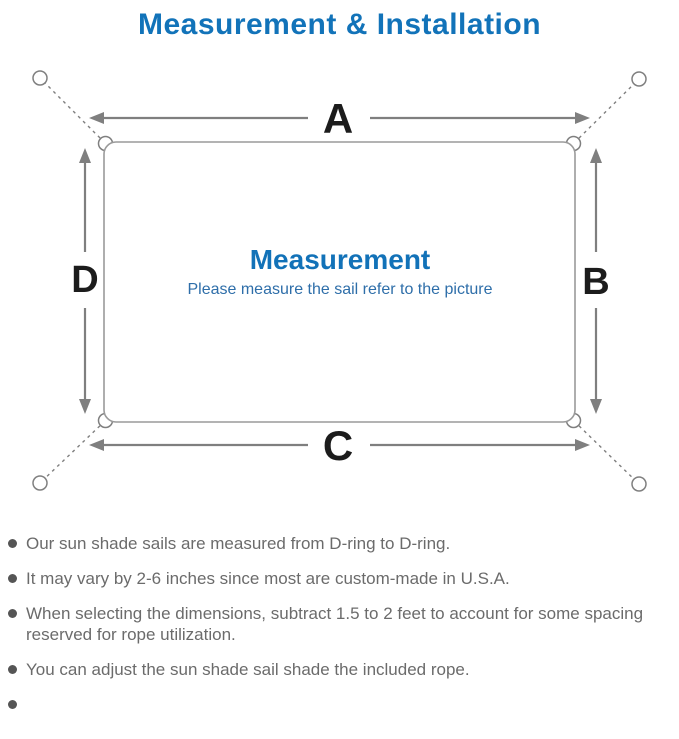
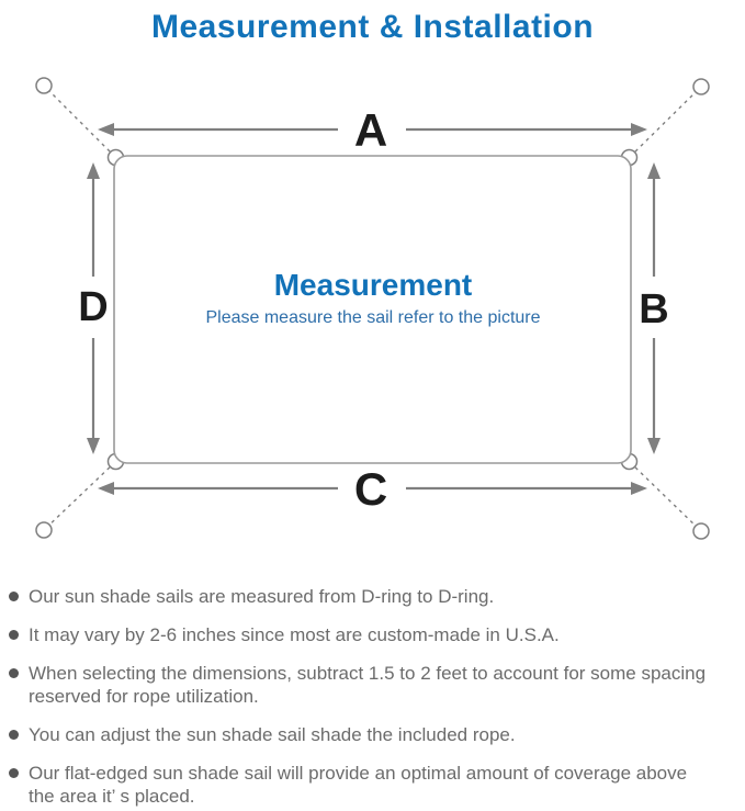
  Measurement & Installation
  A
  C
  D
  B
  Measurement
  Please measure the sail refer to the picture
  Our sun shade sails are measured from D-ring to D-ring.
  It may vary by 2-6 inches since most are custom-made in U.S.A.
  When selecting the dimensions, subtract 1.5 to 2 feet to account for some spacing
  reserved for rope utilization.
  You can adjust the sun shade sail shade the included rope.
+ Our flat-edged sun shade sail will provide an optimal amount of coverage above
+ the area it’ s placed.
